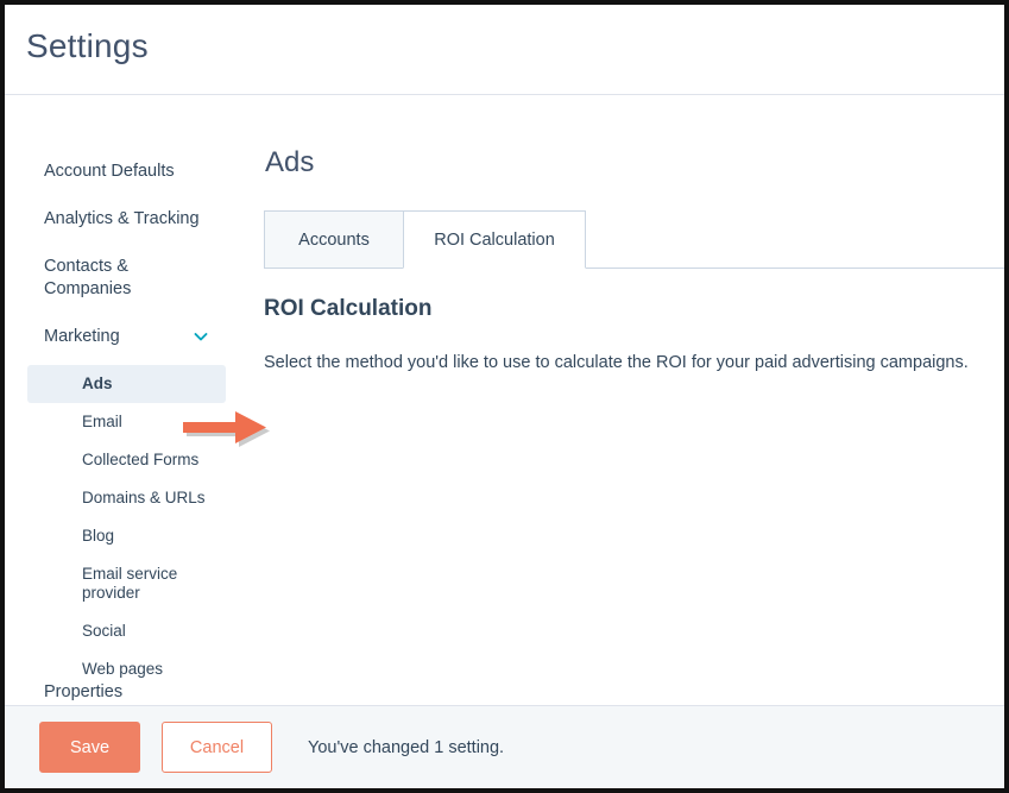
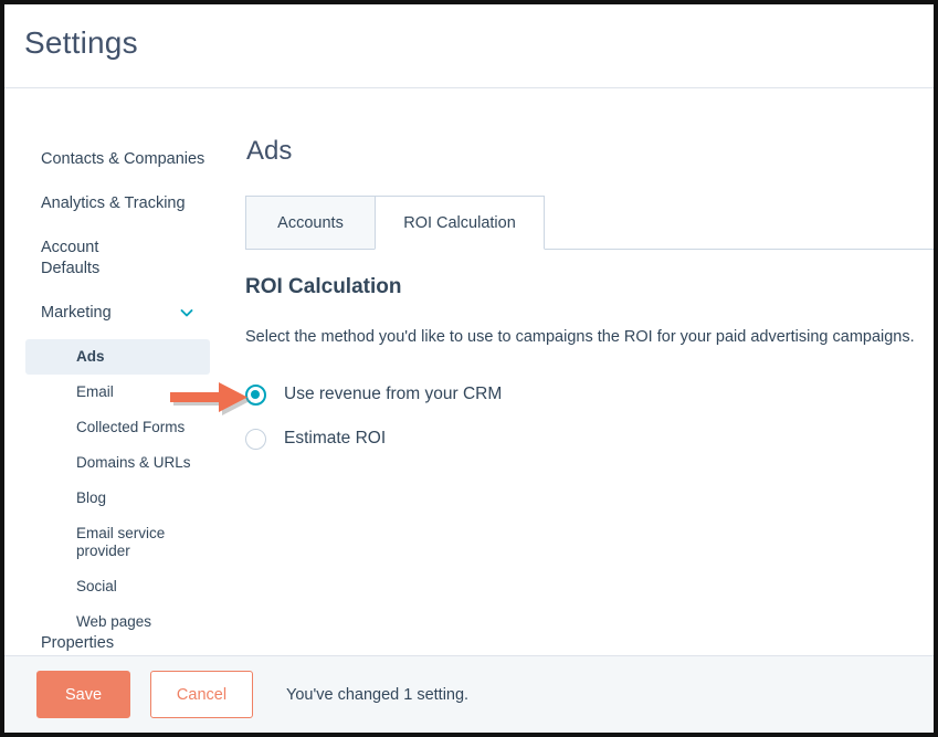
  Settings
- Account Defaults
+ Contacts & Companies
  Analytics & Tracking
- Contacts & Companies
+ Account Defaults
  Marketing
  Ads
  Email
  Collected Forms
  Domains & URLs
  Blog
  Email service provider
  Social
  Web pages
  Properties
  Ads
  Accounts
  ROI Calculation
  ROI Calculation
- Select the method you'd like to use to calculate the ROI for your paid advertising campaigns.
+ Select the method you'd like to use to campaigns the ROI for your paid advertising campaigns.
+ Use revenue from your CRM
+ Estimate ROI
  Save
  Cancel
  You've changed 1 setting.
